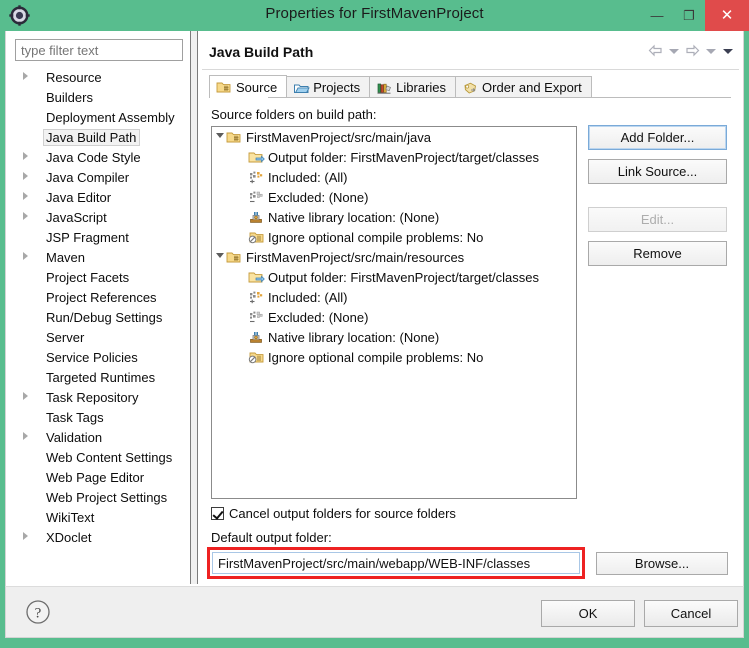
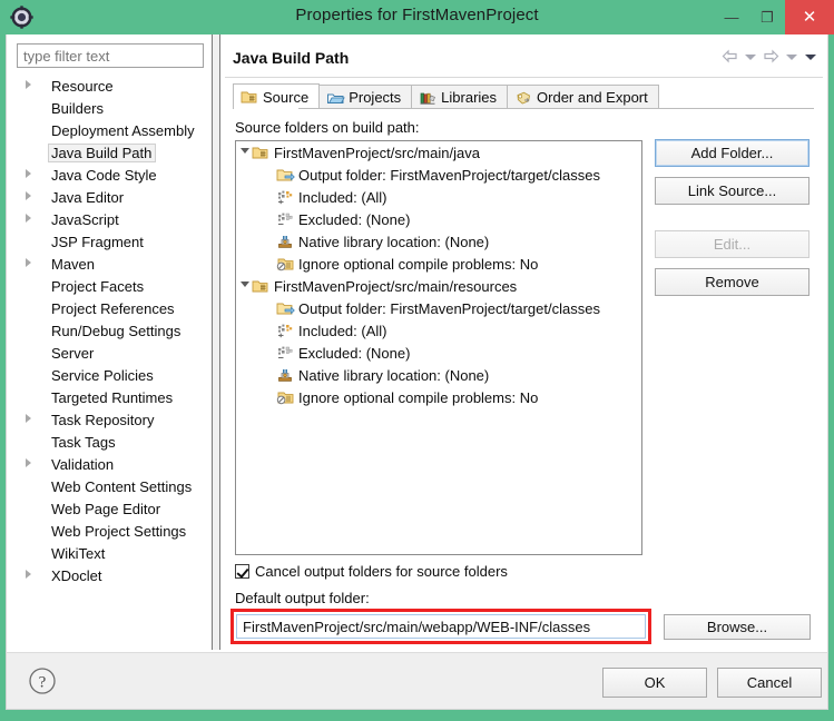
  Properties for FirstMavenProject
  —
  ❐
  ✕
  type filter text
  Resource
  Builders
  Deployment Assembly
  Java Build Path
  Java Code Style
- Java Compiler
  Java Editor
  JavaScript
  JSP Fragment
  Maven
  Project Facets
  Project References
  Run/Debug Settings
  Server
  Service Policies
  Targeted Runtimes
  Task Repository
  Task Tags
  Validation
  Web Content Settings
  Web Page Editor
  Web Project Settings
  WikiText
  XDoclet
  Java Build Path
  Source
  Projects
  Libraries
  Order and Export
  Source folders on build path:
  FirstMavenProject/src/main/java
  Output folder: FirstMavenProject/target/classes
  Included: (All)
  Excluded: (None)
  Native library location: (None)
  Ignore optional compile problems: No
  FirstMavenProject/src/main/resources
  Output folder: FirstMavenProject/target/classes
  Included: (All)
  Excluded: (None)
  Native library location: (None)
  Ignore optional compile problems: No
  Add Folder...
  Link Source...
  Edit...
  Remove
  Cancel output folders for source folders
  Default output folder:
  FirstMavenProject/src/main/webapp/WEB-INF/classes
  Browse...
  ?
  OK
  Cancel
